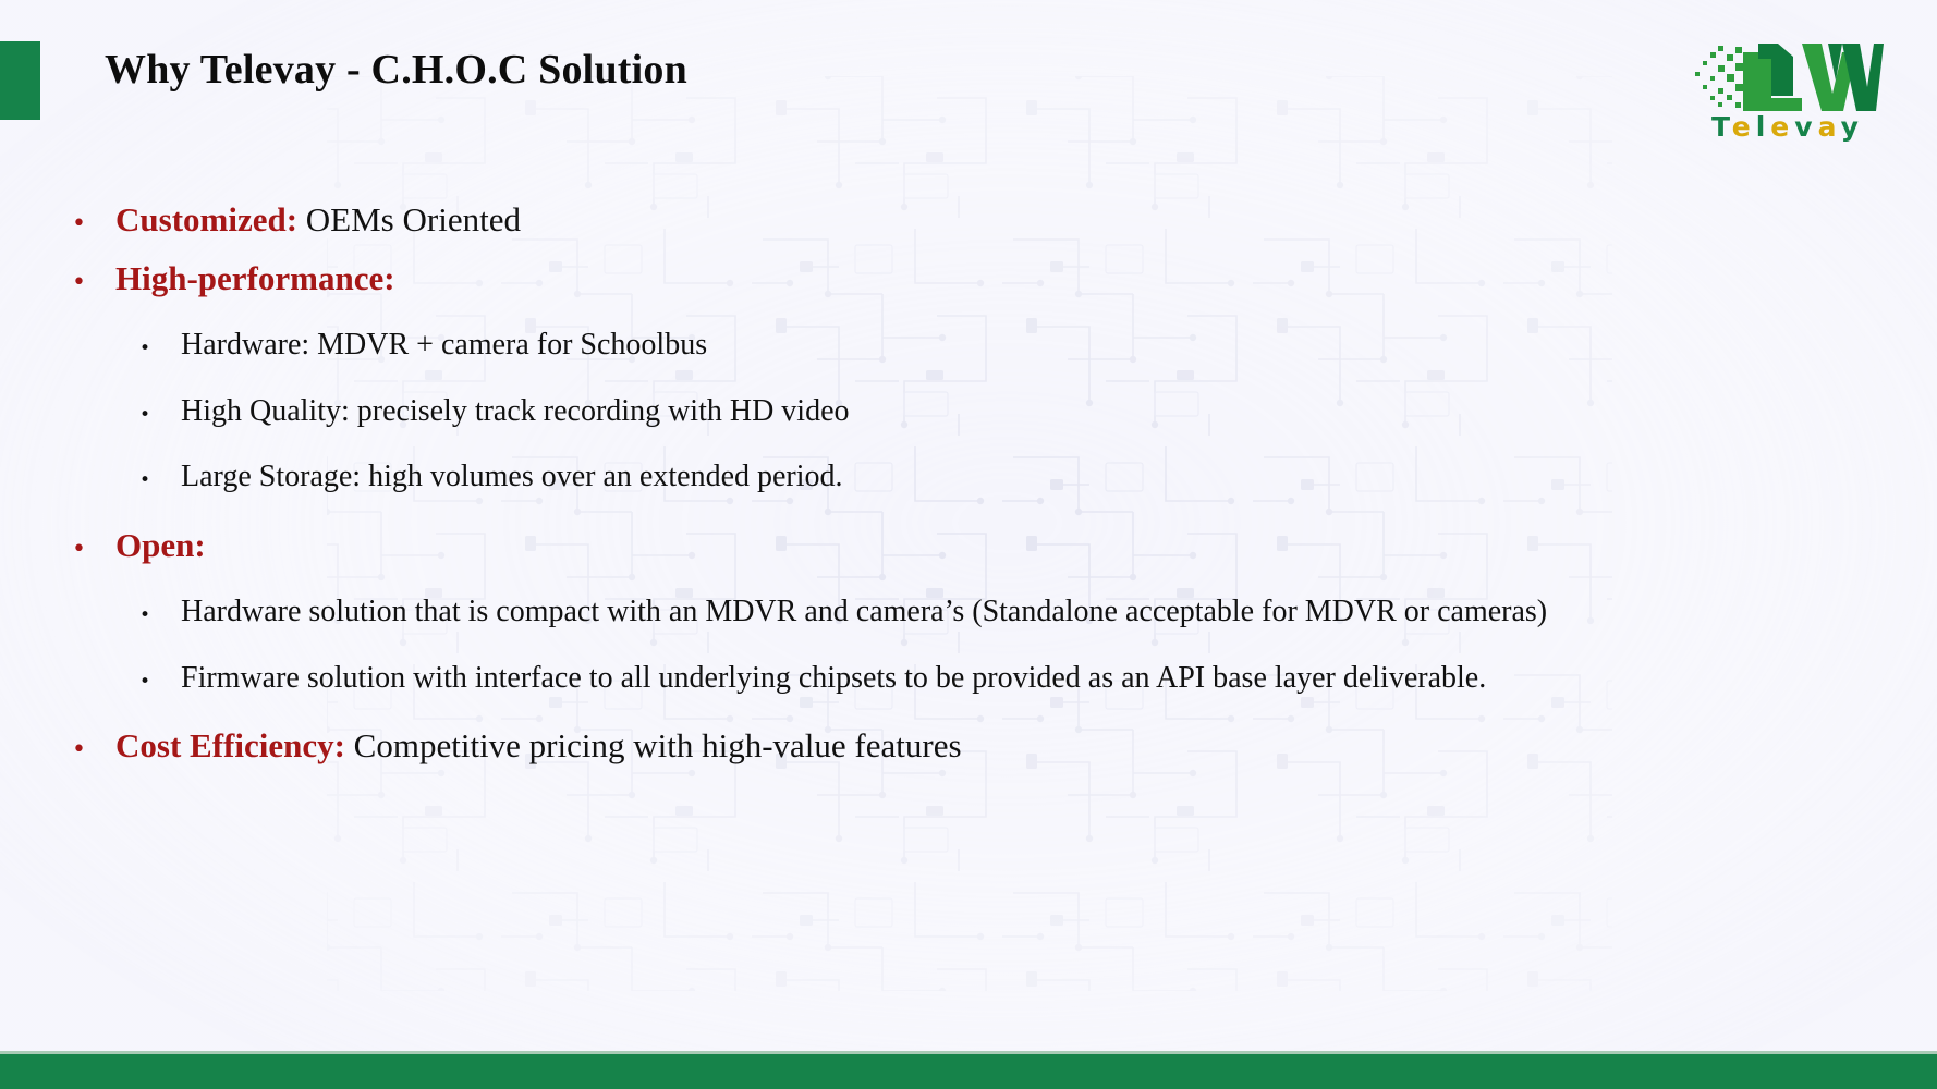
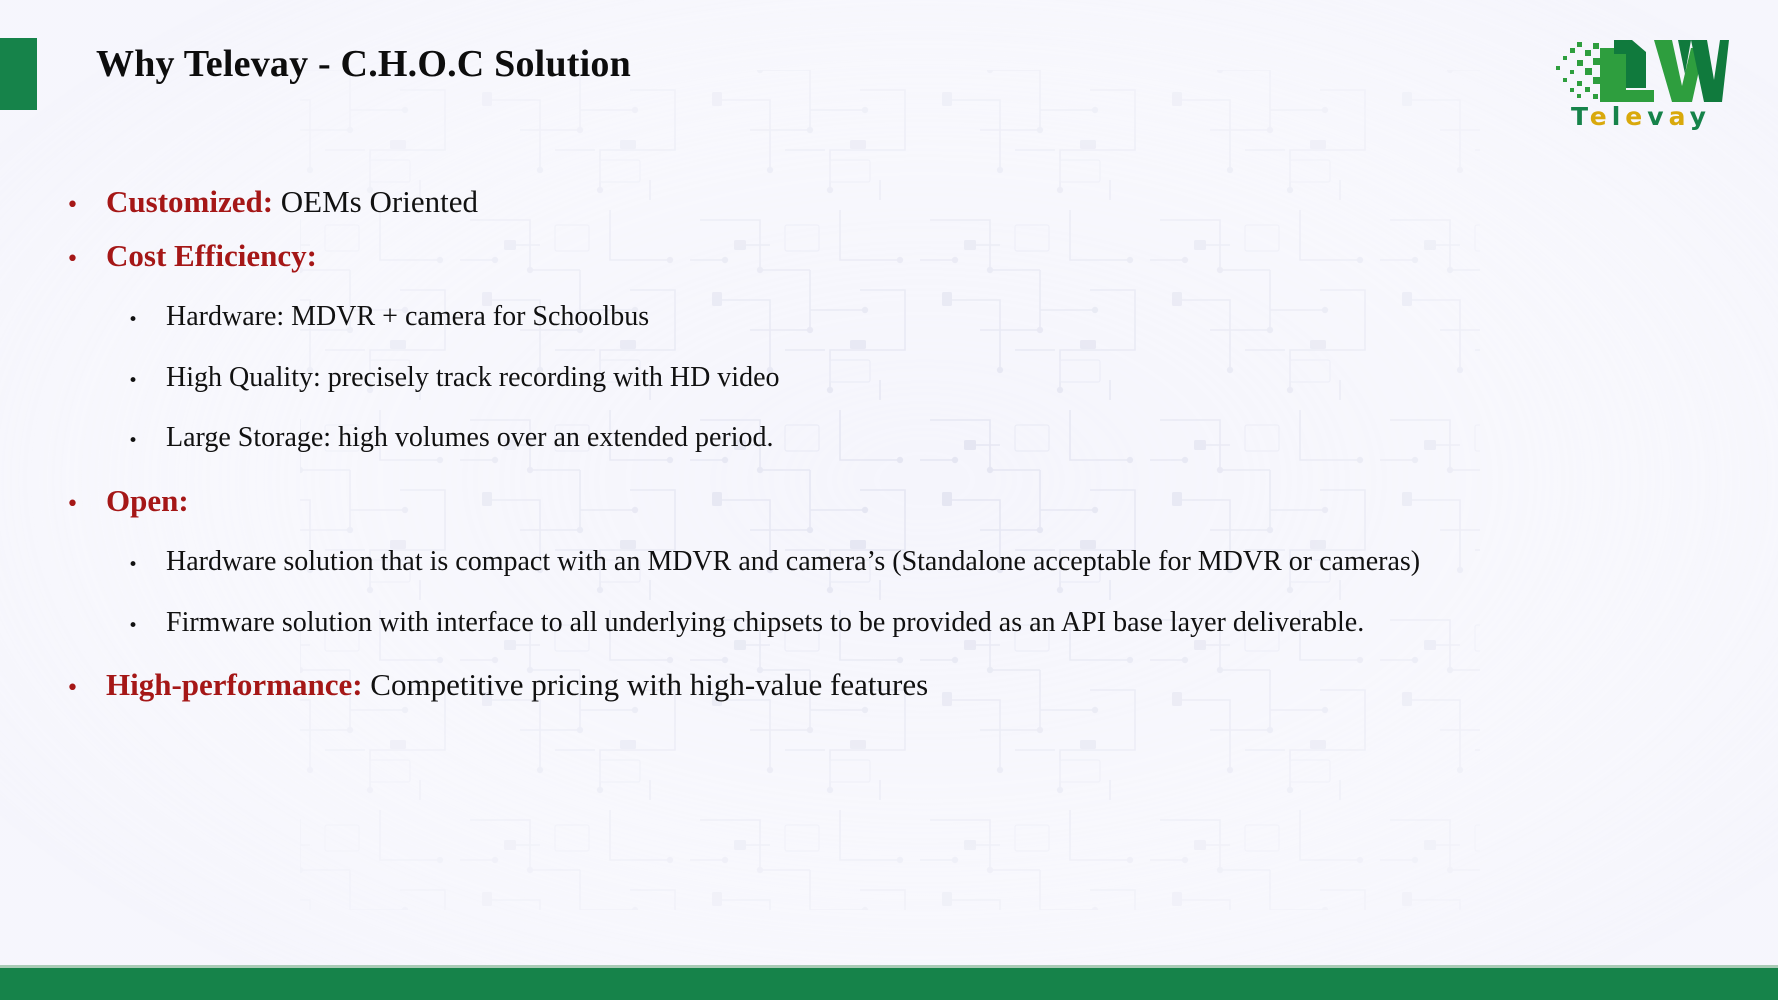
  Why Televay - C.H.O.C Solution
  Televay
  •
  Customized: OEMs Oriented
  •
- High-performance:
+ Cost Efficiency:
  •
  Hardware: MDVR + camera for Schoolbus
  •
  High Quality: precisely track recording with HD video
  •
  Large Storage: high volumes over an extended period.
  •
  Open:
  •
  Hardware solution that is compact with an MDVR and camera’s (Standalone acceptable for MDVR or cameras)
  •
  Firmware solution with interface to all underlying chipsets to be provided as an API base layer deliverable.
  •
- Cost Efficiency: Competitive pricing with high-value features
+ High-performance: Competitive pricing with high-value features
